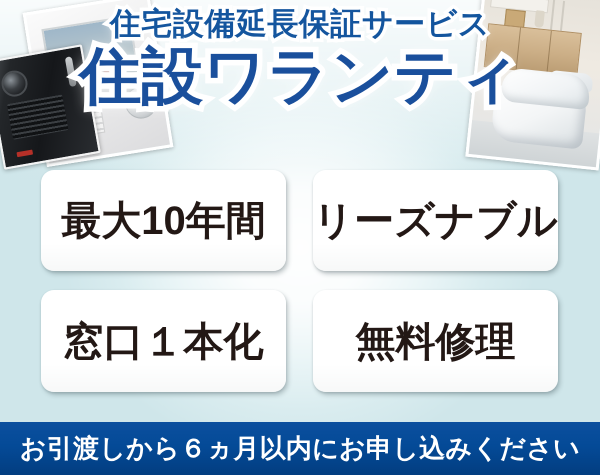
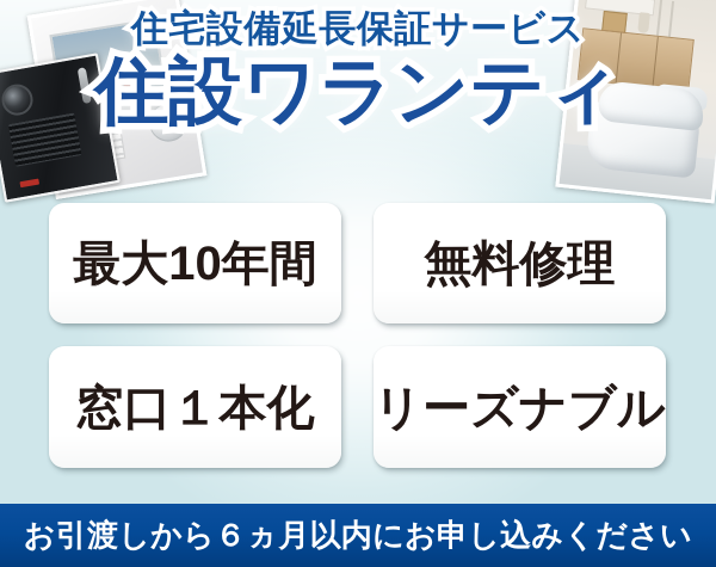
  住宅設備延長保証サービス
  住設ワランティ
  最大10年間
- リーズナブル
+ 無料修理
  窓口１本化
- 無料修理
+ リーズナブル
  お引渡しから６ヵ月以内にお申し込みください
